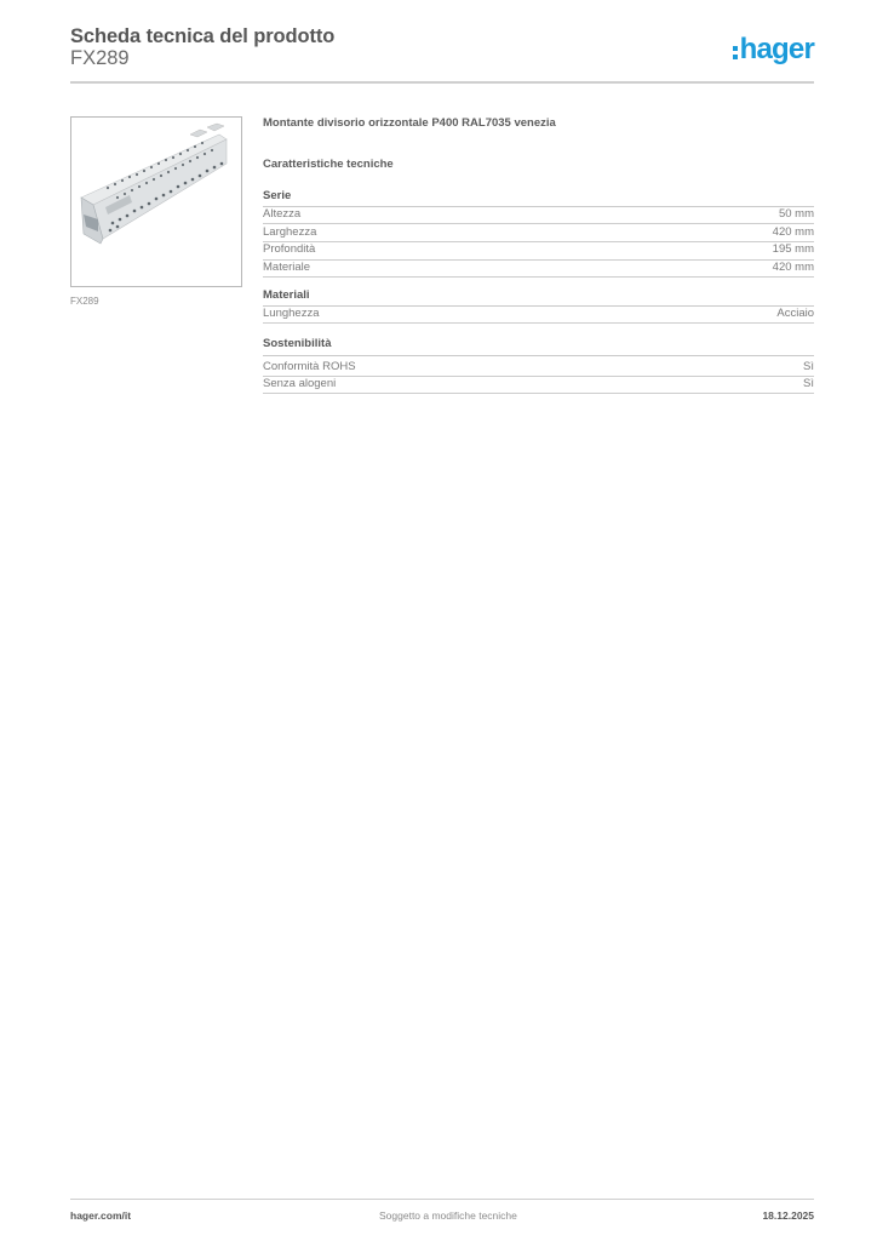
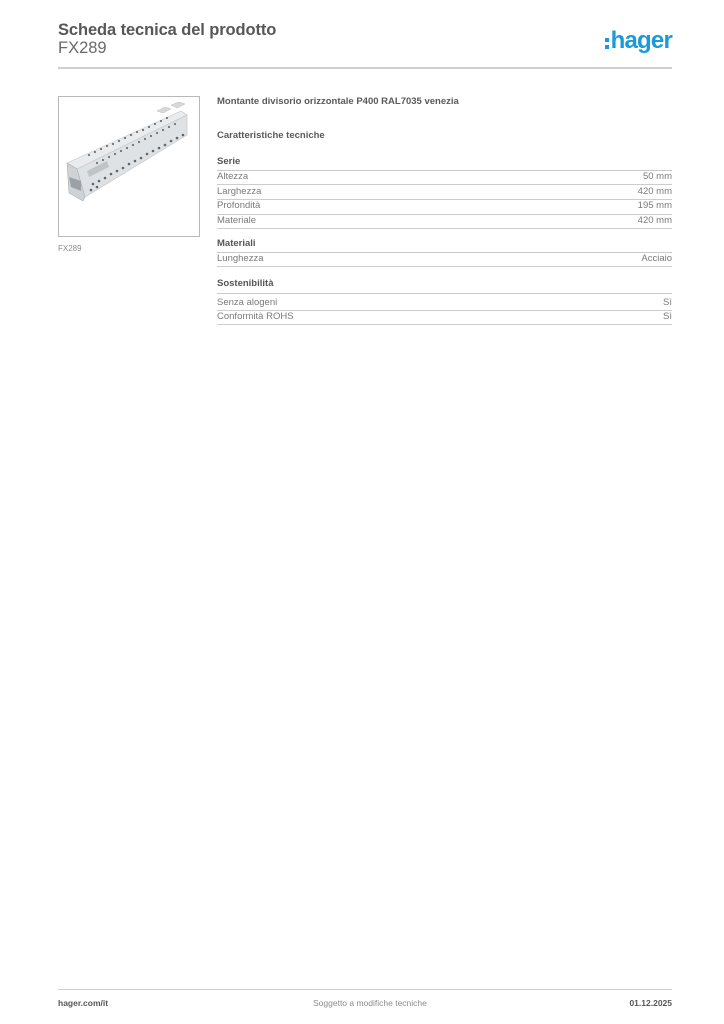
  Scheda tecnica del prodotto
  FX289
  hager
  FX289
  Montante divisorio orizzontale P400 RAL7035 venezia
  Caratteristiche tecniche
  Serie
  Altezza
  50 mm
  Larghezza
  420 mm
  Profondità
  195 mm
  Materiale
  420 mm
  Materiali
  Lunghezza
  Acciaio
  Sostenibilità
- Conformità ROHS
+ Senza alogeni
  Sì
- Senza alogeni
+ Conformità ROHS
  Sì
  hager.com/it
  Soggetto a modifiche tecniche
- 18.12.2025
+ 01.12.2025
